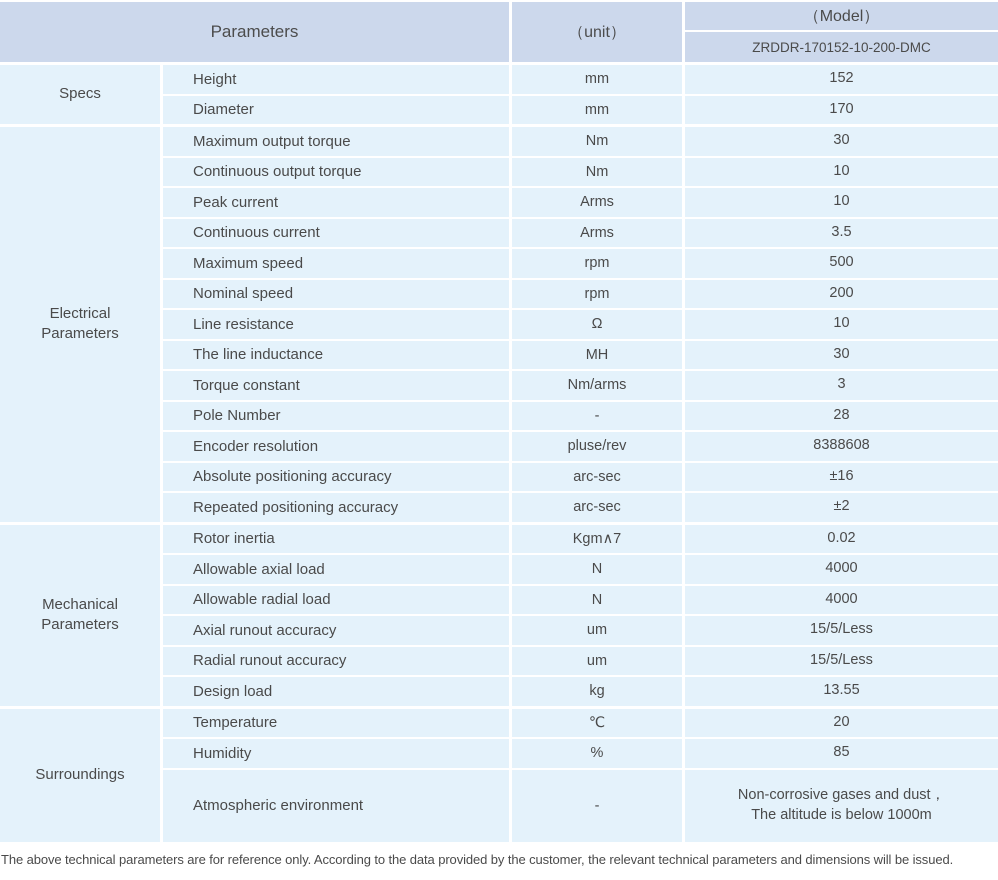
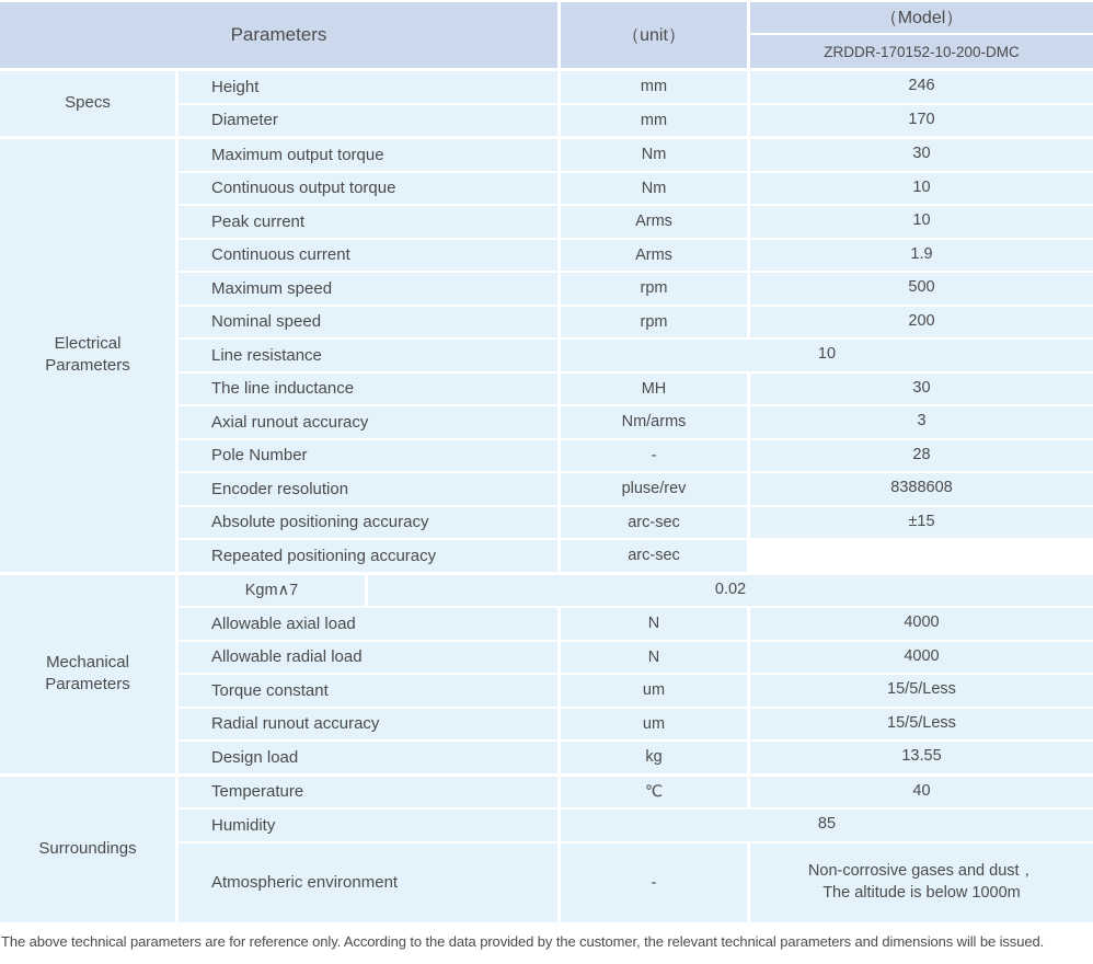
  Parameters
  （unit）
  （Model）
  ZRDDR-170152-10-200-DMC
  Specs
  Height
  mm
- 152
+ 246
  Diameter
  mm
  170
  Electrical
  Parameters
  Maximum output torque
  Nm
  30
  Continuous output torque
  Nm
  10
  Peak current
  Arms
  10
  Continuous current
  Arms
- 3.5
+ 1.9
  Maximum speed
  rpm
  500
  Nominal speed
  rpm
  200
  Line resistance
- Ω
  10
  The line inductance
  MH
  30
- Torque constant
+ Axial runout accuracy
  Nm/arms
  3
  Pole Number
  -
  28
  Encoder resolution
  pluse/rev
  8388608
  Absolute positioning accuracy
  arc-sec
- ±16
+ ±15
  Repeated positioning accuracy
  arc-sec
- ±2
  Mechanical
  Parameters
- Rotor inertia
  Kgm∧7
  0.02
  Allowable axial load
  N
  4000
  Allowable radial load
  N
  4000
- Axial runout accuracy
+ Torque constant
  um
  15/5/Less
  Radial runout accuracy
  um
  15/5/Less
  Design load
  kg
  13.55
  Surroundings
  Temperature
  ℃
- 20
+ 40
  Humidity
- %
  85
  Atmospheric environment
  -
  Non-corrosive gases and dust，
  The altitude is below 1000m
  The above technical parameters are for reference only. According to the data provided by the customer, the relevant technical parameters and dimensions will be issued.
